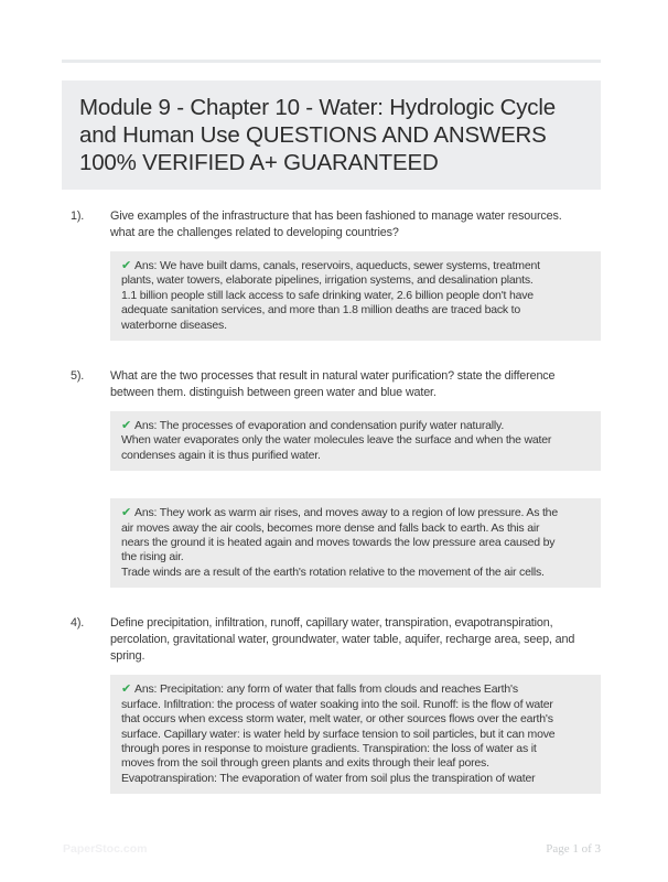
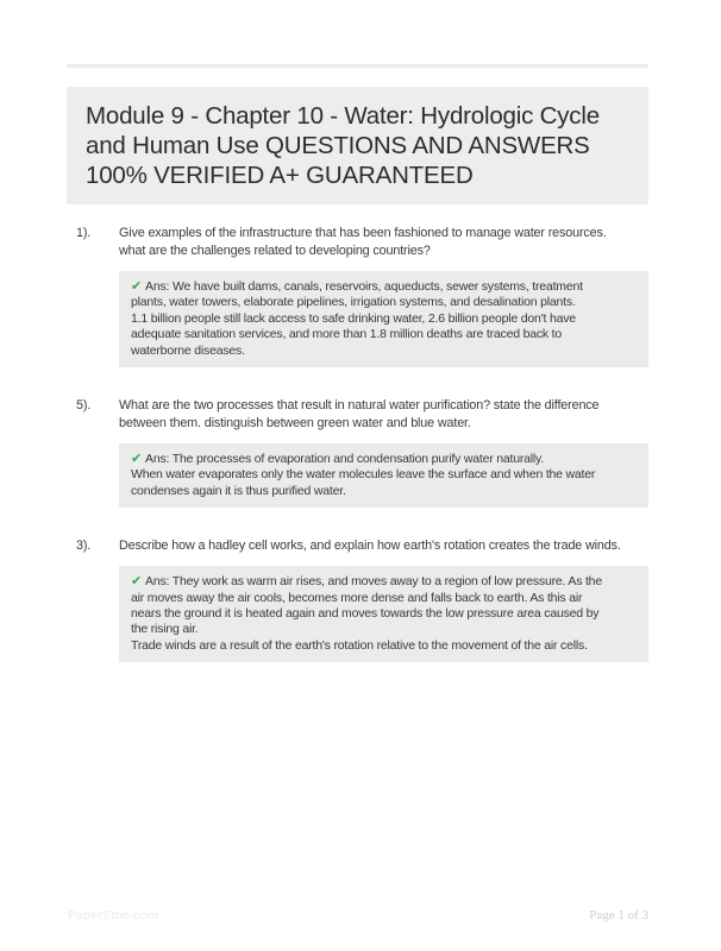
  Module 9 - Chapter 10 - Water: Hydrologic Cycle
  and Human Use QUESTIONS AND ANSWERS
  100% VERIFIED A+ GUARANTEED
  1).
  Give examples of the infrastructure that has been fashioned to manage water resources.
  what are the challenges related to developing countries?
  ✔ Ans: We have built dams, canals, reservoirs, aqueducts, sewer systems, treatment
  plants, water towers, elaborate pipelines, irrigation systems, and desalination plants.
  1.1 billion people still lack access to safe drinking water, 2.6 billion people don't have
  adequate sanitation services, and more than 1.8 million deaths are traced back to
  waterborne diseases.
  5).
  What are the two processes that result in natural water purification? state the difference
  between them. distinguish between green water and blue water.
  ✔ Ans: The processes of evaporation and condensation purify water naturally.
  When water evaporates only the water molecules leave the surface and when the water
  condenses again it is thus purified water.
+ 3).
+ Describe how a hadley cell works, and explain how earth's rotation creates the trade winds.
  ✔ Ans: They work as warm air rises, and moves away to a region of low pressure. As the
  air moves away the air cools, becomes more dense and falls back to earth. As this air
  nears the ground it is heated again and moves towards the low pressure area caused by
  the rising air.
  Trade winds are a result of the earth's rotation relative to the movement of the air cells.
- 4).
- Define precipitation, infiltration, runoff, capillary water, transpiration, evapotranspiration,
- percolation, gravitational water, groundwater, water table, aquifer, recharge area, seep, and
- spring.
- ✔ Ans: Precipitation: any form of water that falls from clouds and reaches Earth's
- surface. Infiltration: the process of water soaking into the soil. Runoff: is the flow of water
- that occurs when excess storm water, melt water, or other sources flows over the earth's
- surface. Capillary water: is water held by surface tension to soil particles, but it can move
- through pores in response to moisture gradients. Transpiration: the loss of water as it
- moves from the soil through green plants and exits through their leaf pores.
- Evapotranspiration: The evaporation of water from soil plus the transpiration of water
  Page 1 of 3
